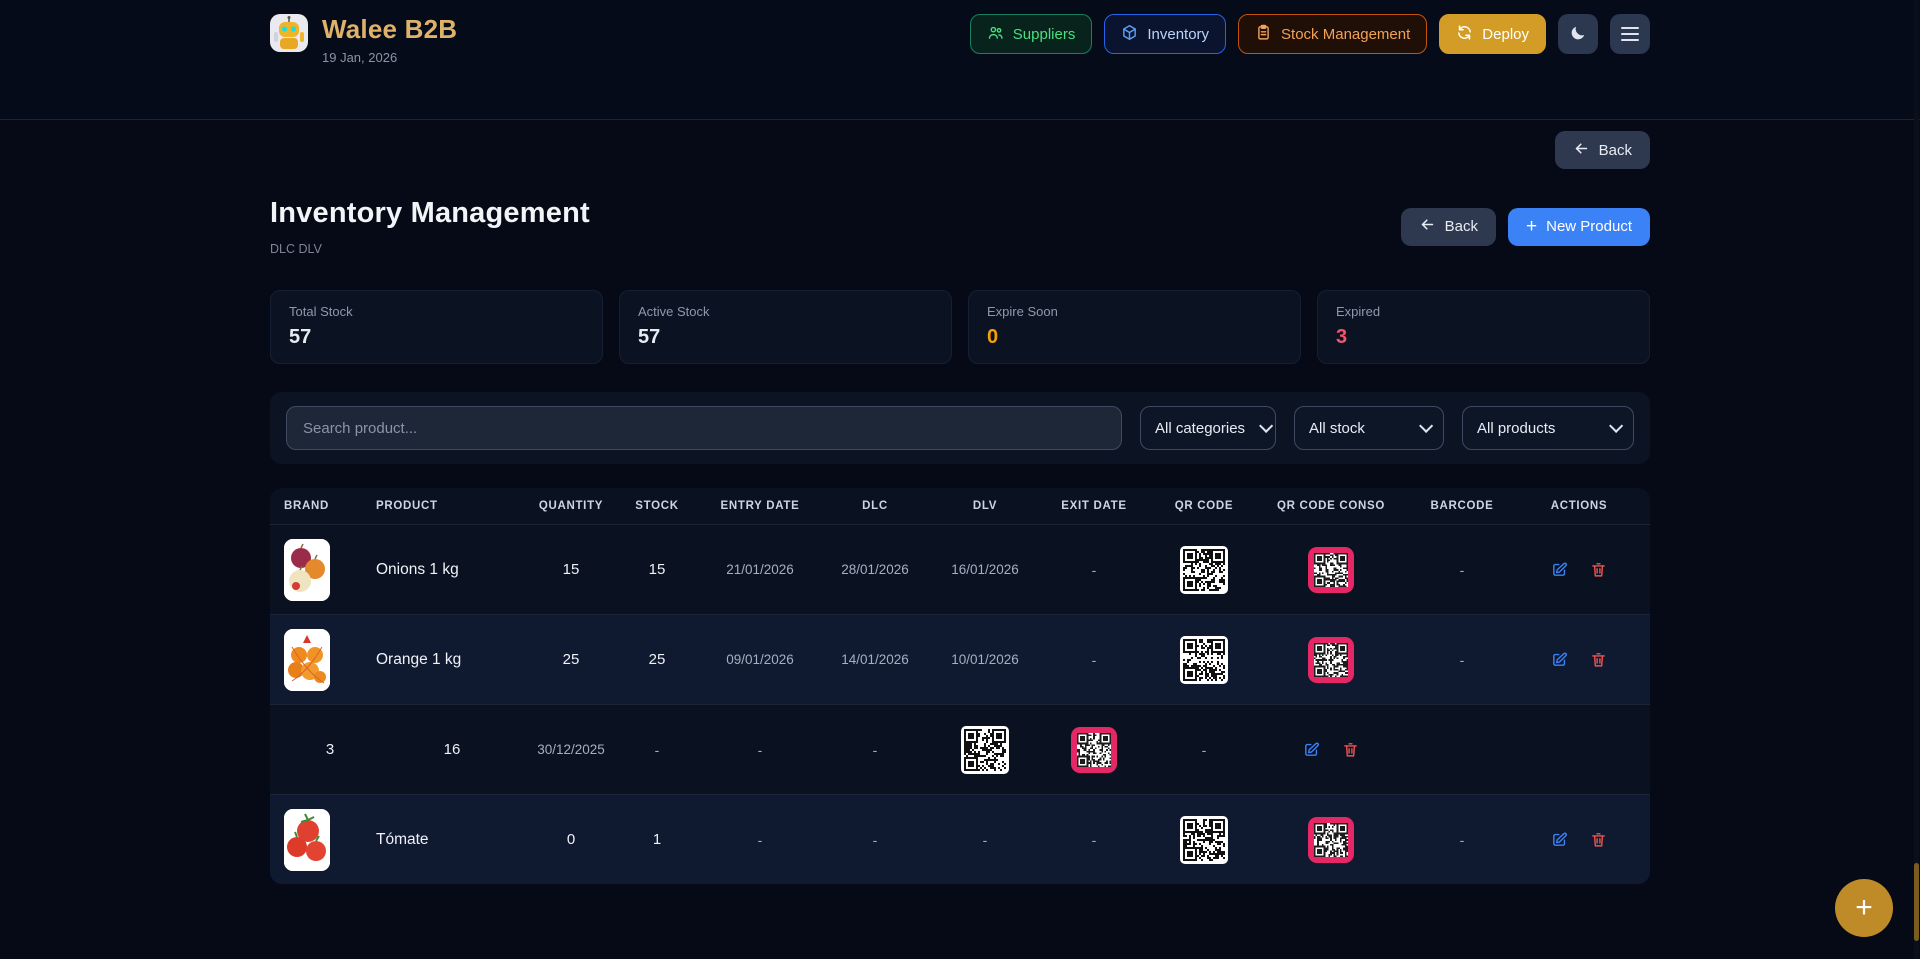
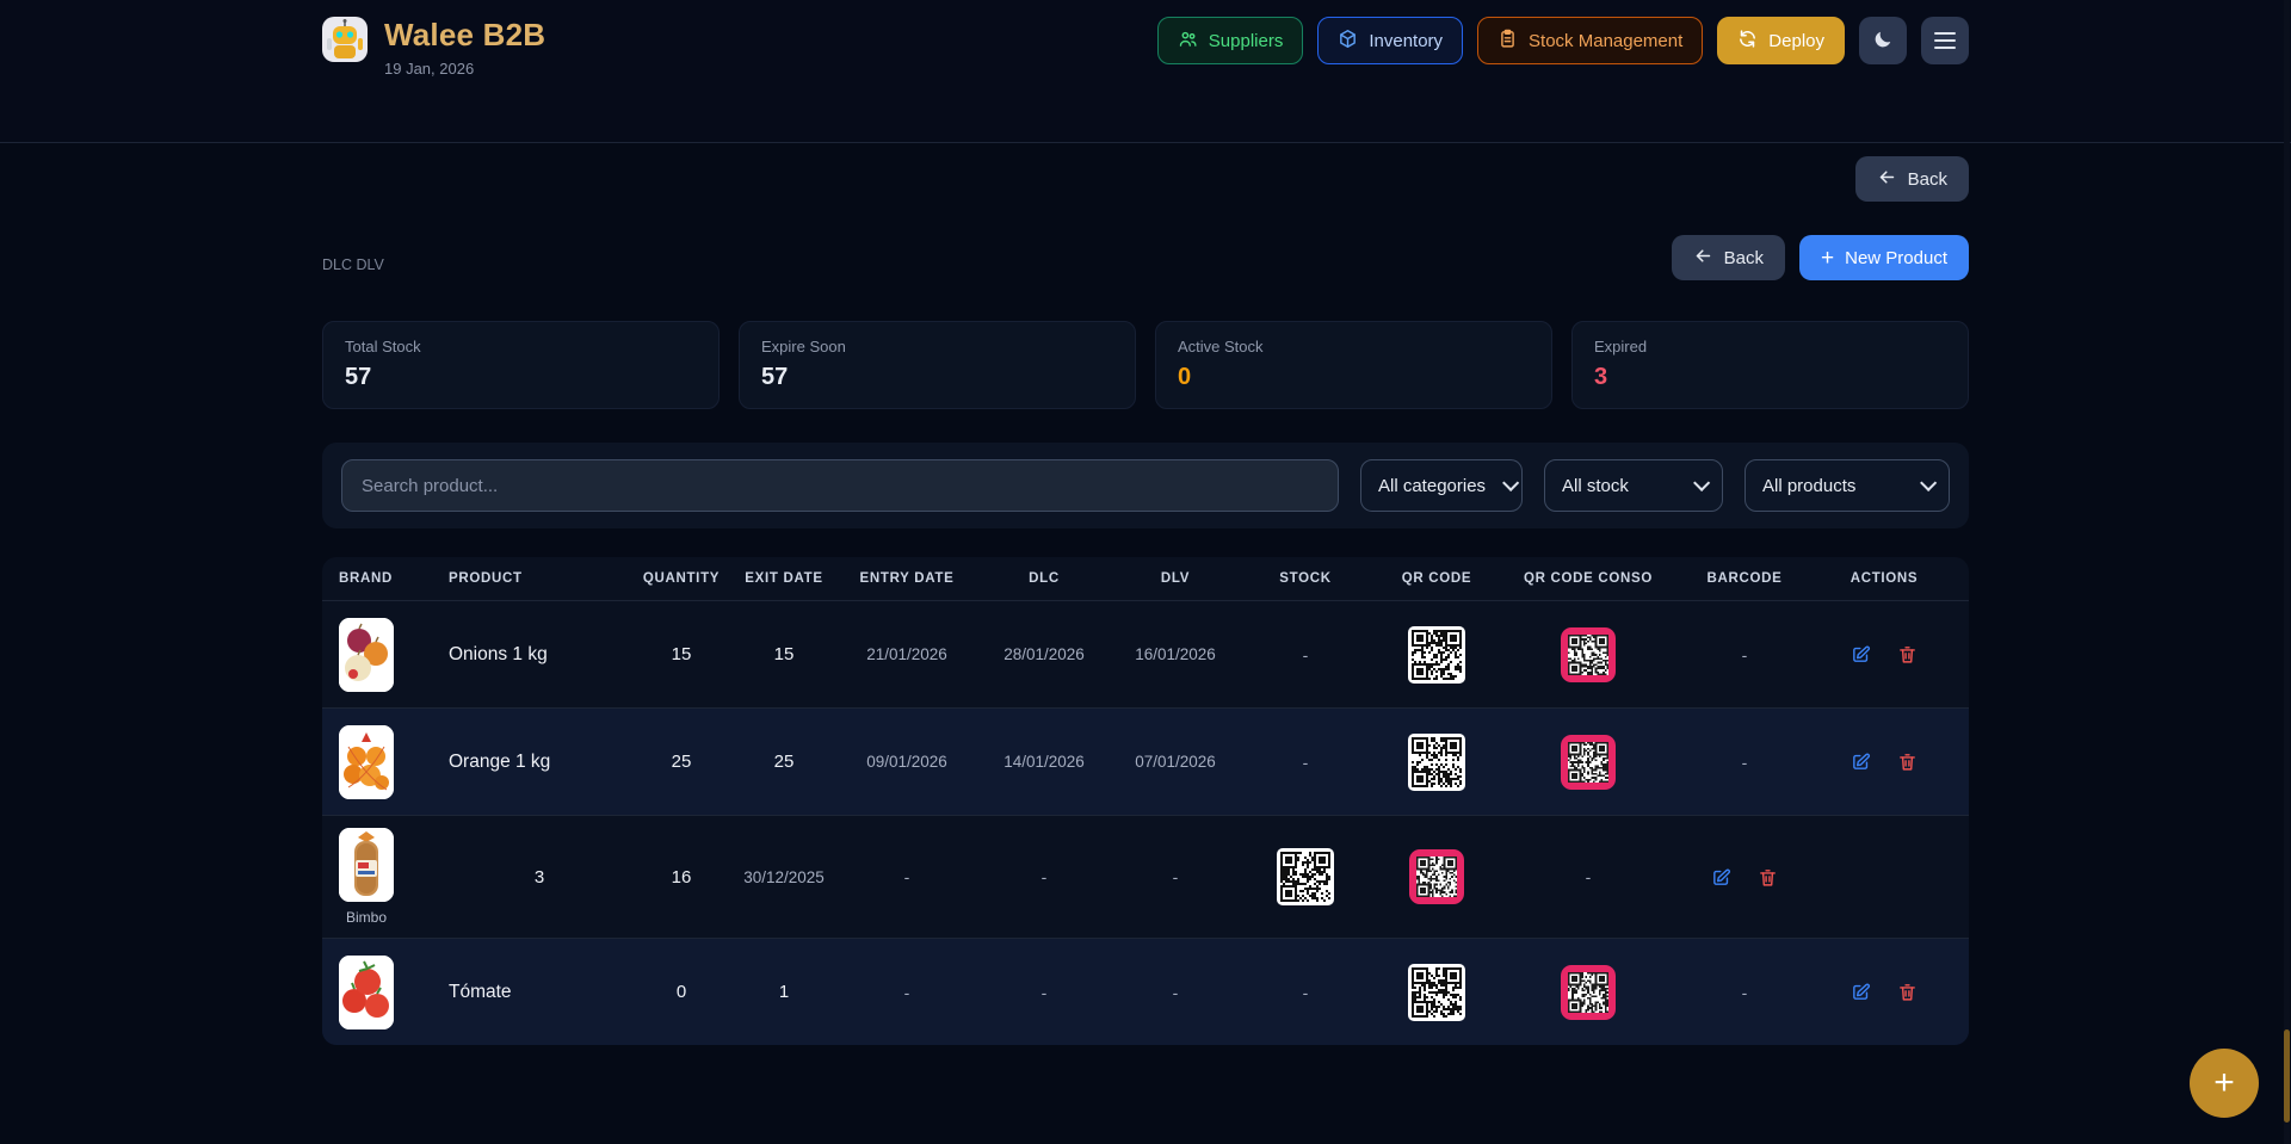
  Walee B2B
  19 Jan, 2026
  Suppliers
  Inventory
  Stock Management
  Deploy
  Back
- Inventory Management
  DLC DLV
  Back
  +
  New Product
  Total Stock
  57
- Active Stock
+ Expire Soon
  57
- Expire Soon
+ Active Stock
  0
  Expired
  3
  Search product...
  All categories
  All stock
  All products
  BRAND
  PRODUCT
  QUANTITY
- STOCK
+ EXIT DATE
  ENTRY DATE
  DLC
  DLV
- EXIT DATE
+ STOCK
  QR CODE
  QR CODE CONSO
  BARCODE
  ACTIONS
  Onions 1 kg
  15
  15
  21/01/2026
  28/01/2026
  16/01/2026
  -
  -
  Orange 1 kg
  25
  25
  09/01/2026
  14/01/2026
- 10/01/2026
+ 07/01/2026
  -
  -
+ Bimbo
  3
  16
  30/12/2025
  -
  -
  -
  -
  Tómate
  0
  1
  -
  -
  -
  -
  -
  +
